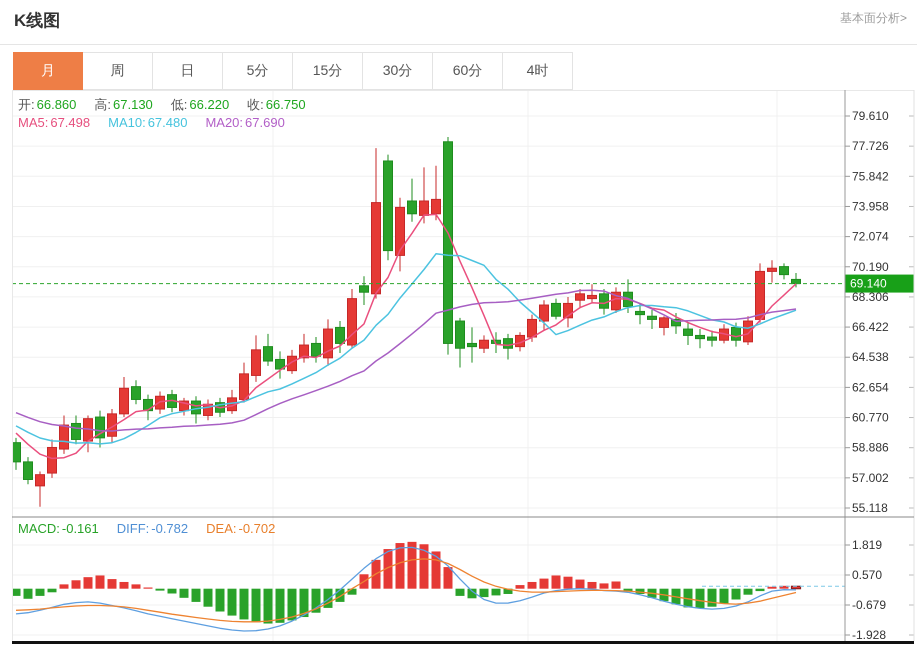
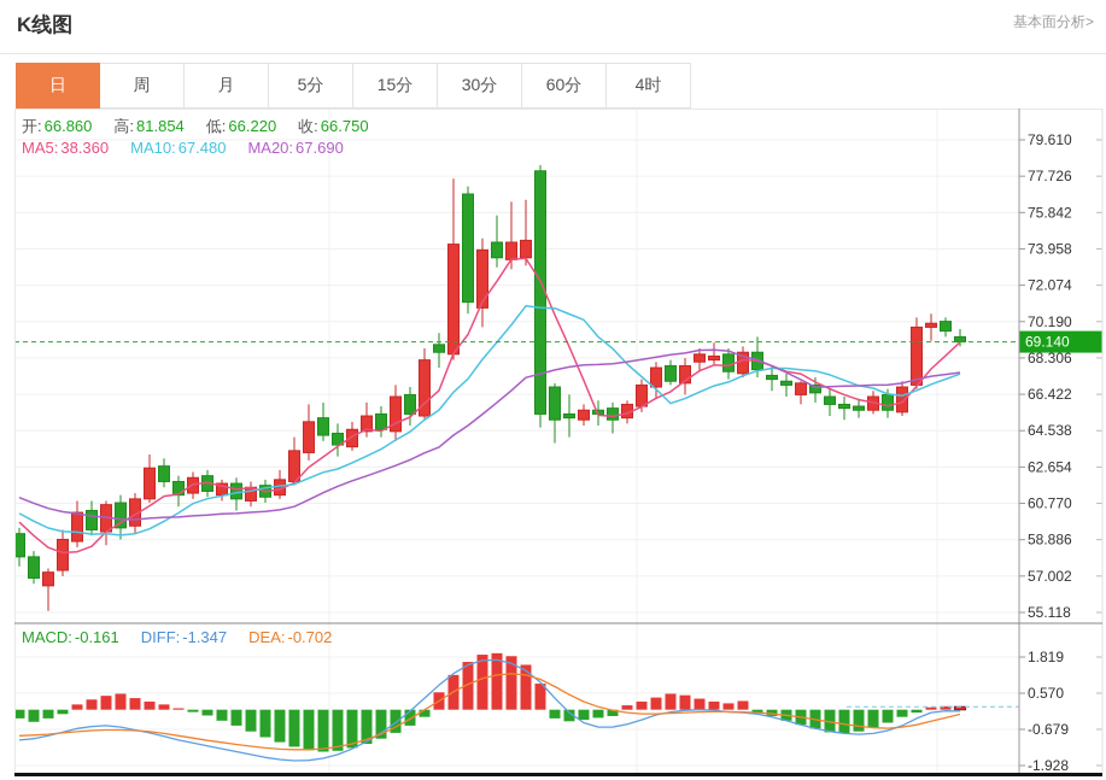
  K线图
  基本面分析>
- 月
+ 日
  周
- 日
+ 月
  5分
  15分
  30分
  60分
  4时
  开: 66.860
- 高: 67.130
+ 高: 81.854
  低: 66.220
  收: 66.750
- MA5: 67.498
+ MA5: 38.360
  MA10: 67.480
  MA20: 67.690
  MACD: -0.161
- DIFF: -0.782
+ DIFF: -1.347
  DEA: -0.702
  79.610
  77.726
  75.842
  73.958
  72.074
  70.190
  68.306
  66.422
  64.538
  62.654
  60.770
  58.886
  57.002
  55.118
  1.819
  0.570
  -0.679
  -1.928
  69.140
